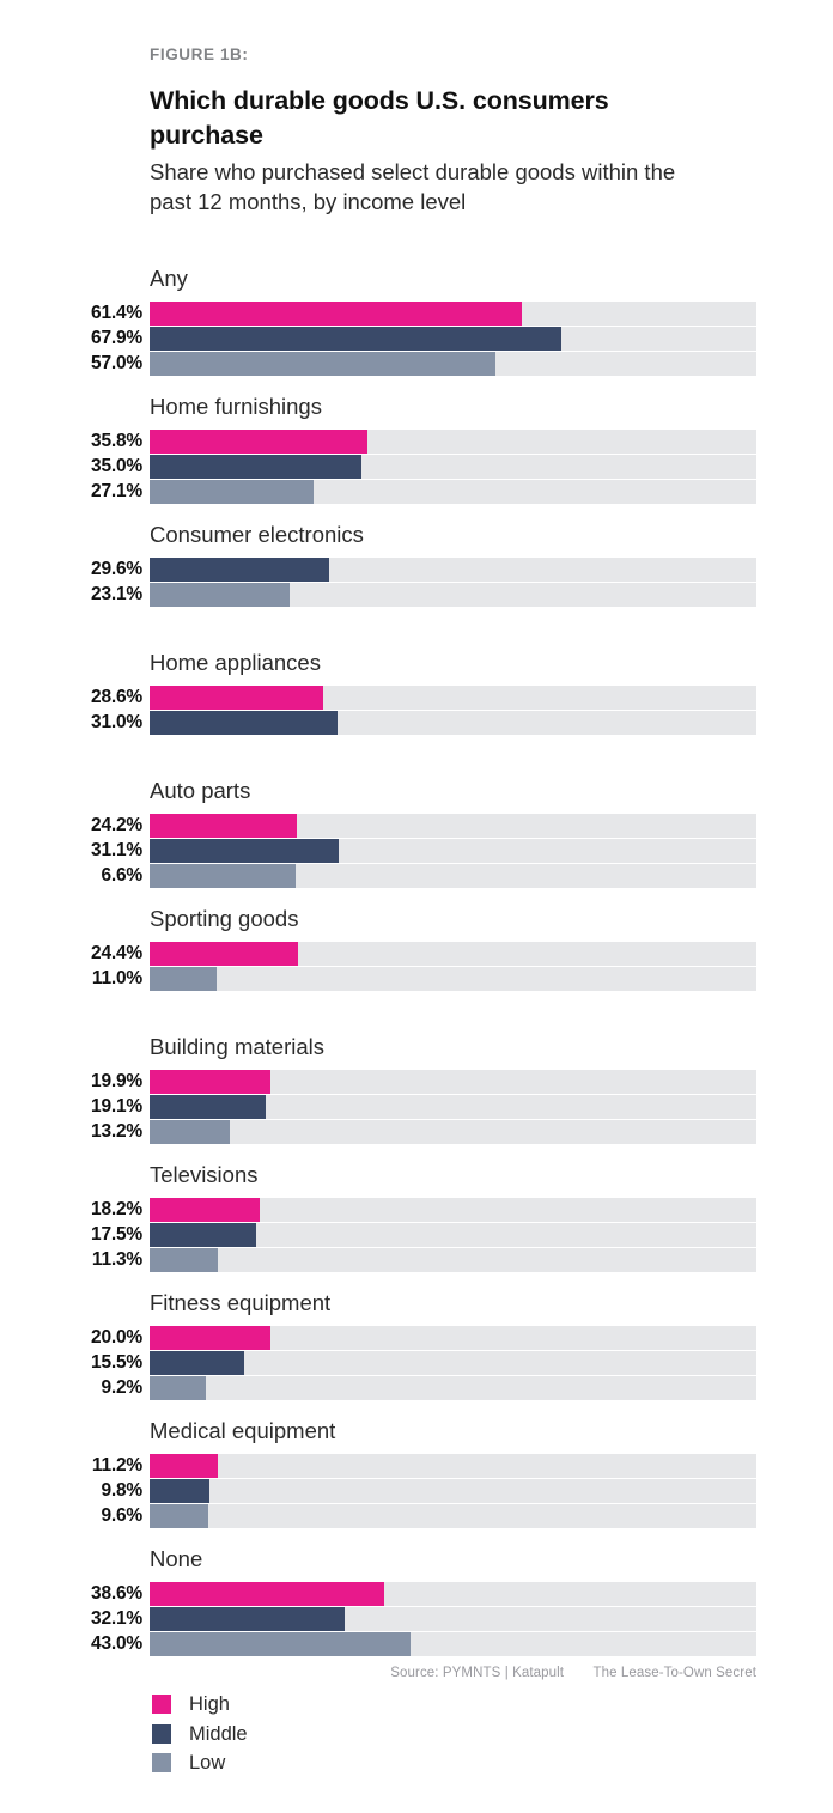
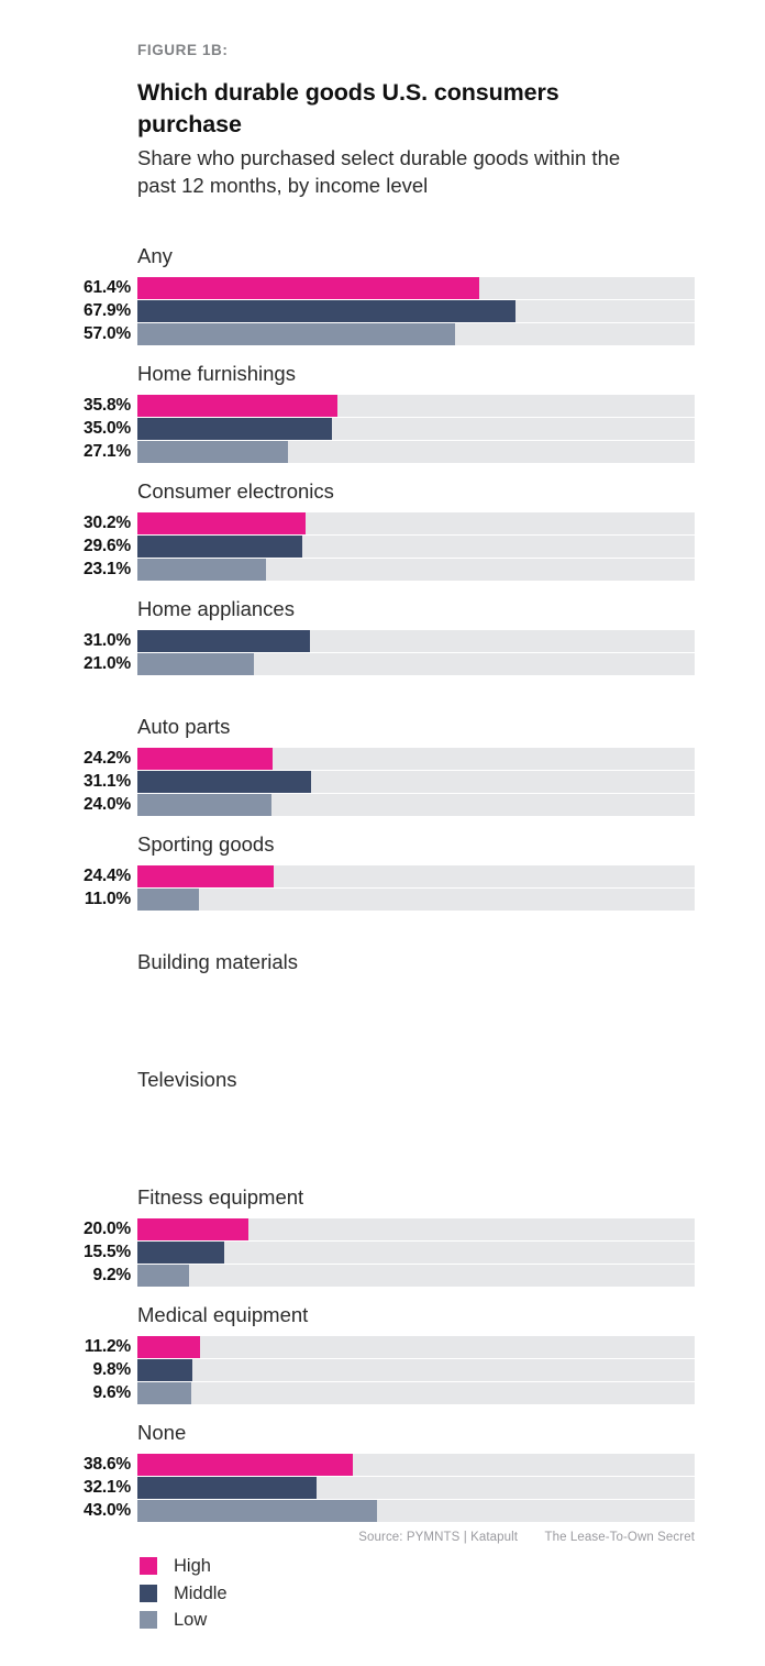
  FIGURE 1B:
  Which durable goods U.S. consumers purchase
  Share who purchased select durable goods within the past 12 months, by income level
  Any
  61.4%
  67.9%
  57.0%
  Home furnishings
  35.8%
  35.0%
  27.1%
  Consumer electronics
+ 30.2%
  29.6%
  23.1%
  Home appliances
- 28.6%
  31.0%
+ 21.0%
  Auto parts
  24.2%
  31.1%
- 6.6%
+ 24.0%
  Sporting goods
  24.4%
  11.0%
  Building materials
- 19.9%
- 19.1%
- 13.2%
  Televisions
- 18.2%
- 17.5%
- 11.3%
  Fitness equipment
  20.0%
  15.5%
  9.2%
  Medical equipment
  11.2%
  9.8%
  9.6%
  None
  38.6%
  32.1%
  43.0%
  Source: PYMNTS | Katapult The Lease-To-Own Secret
  High
  Middle
  Low
